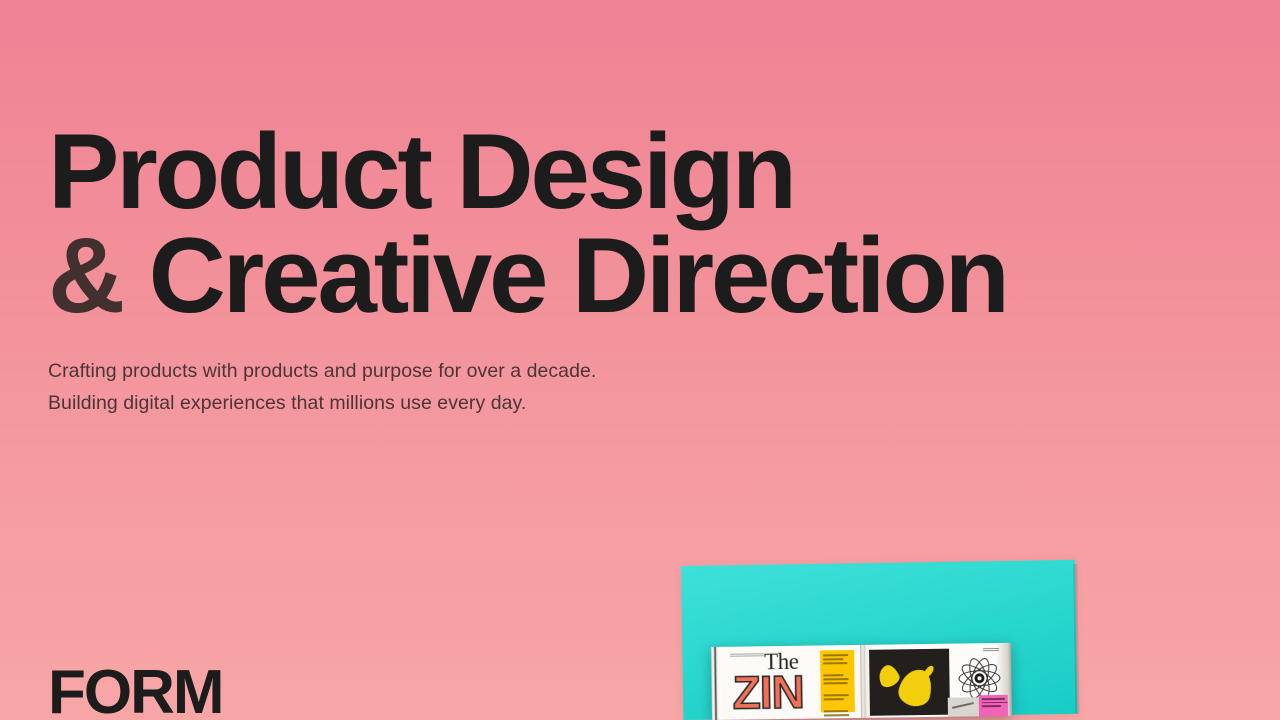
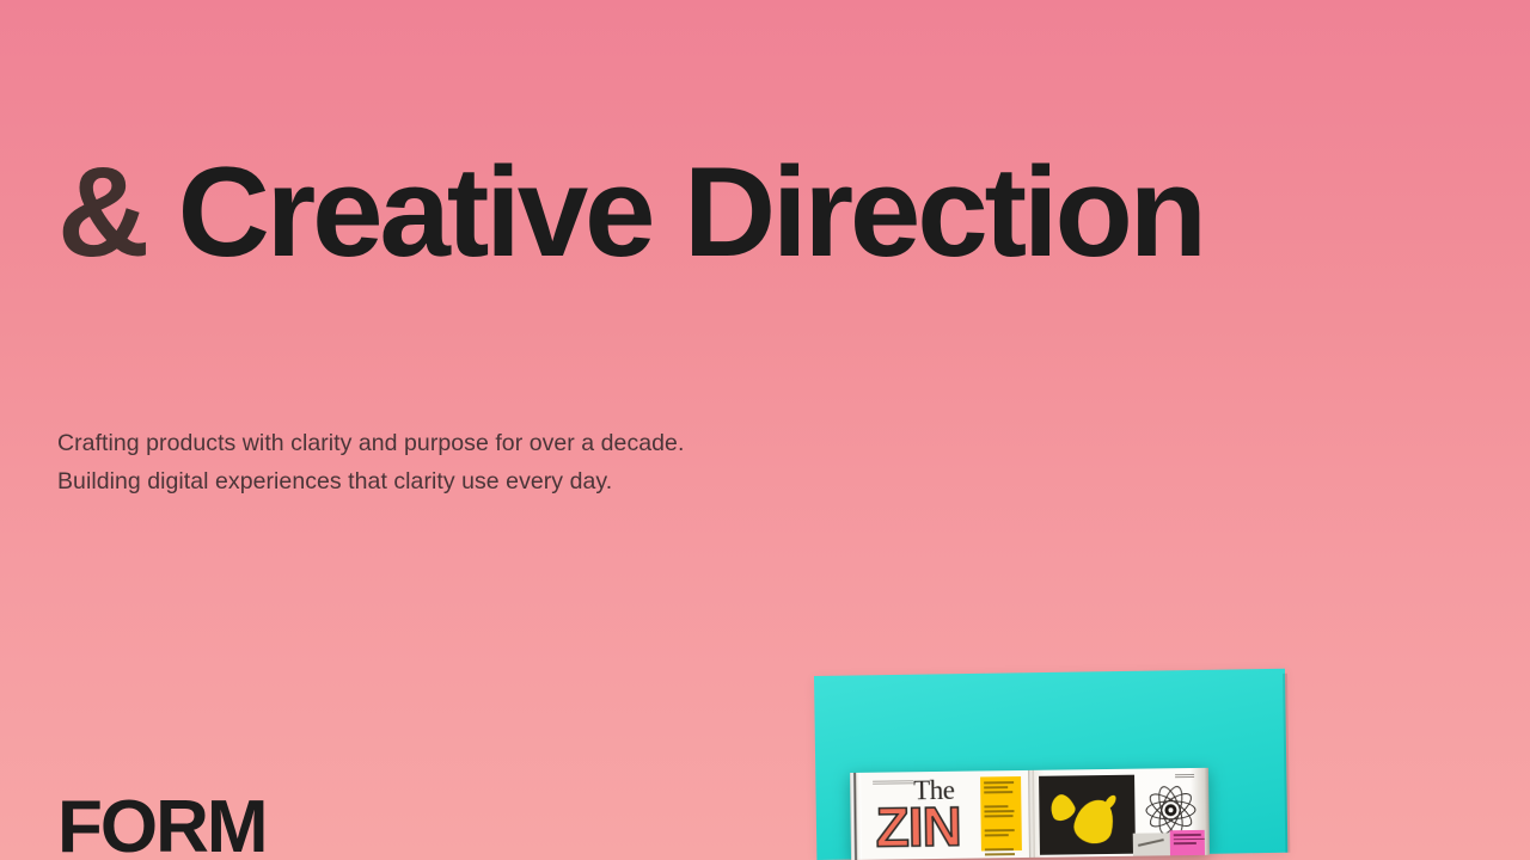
- Product Design
  & Creative Direction
- Crafting products with products and purpose for over a decade.
+ Crafting products with clarity and purpose for over a decade.
- Building digital experiences that millions use every day.
+ Building digital experiences that clarity use every day.
  FORM
  The
  ZIN
